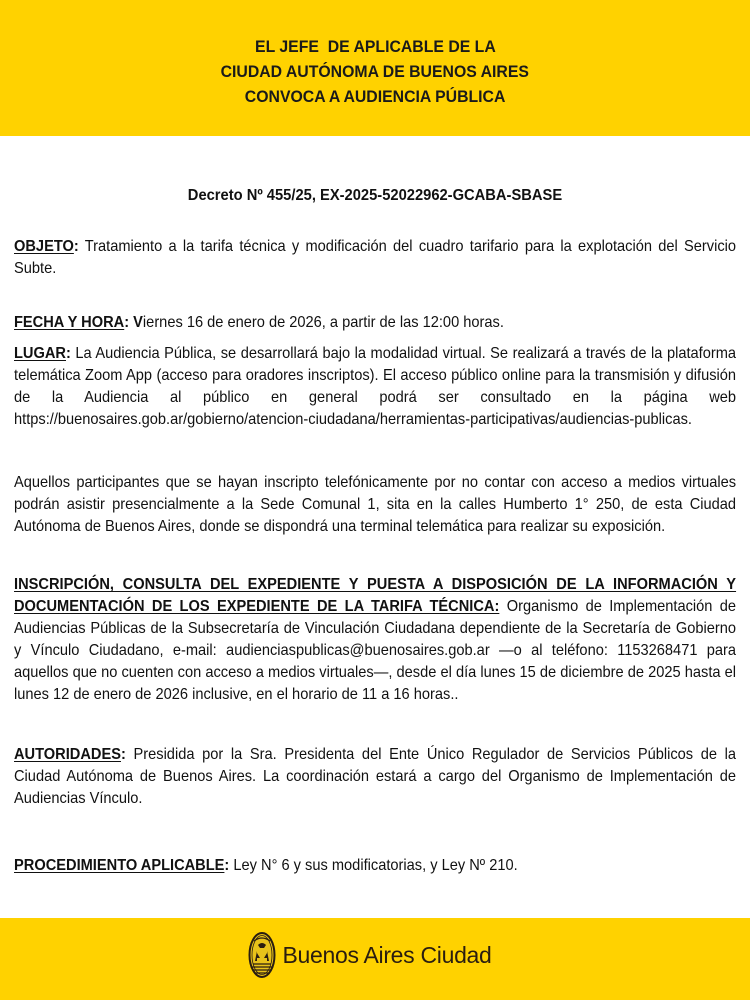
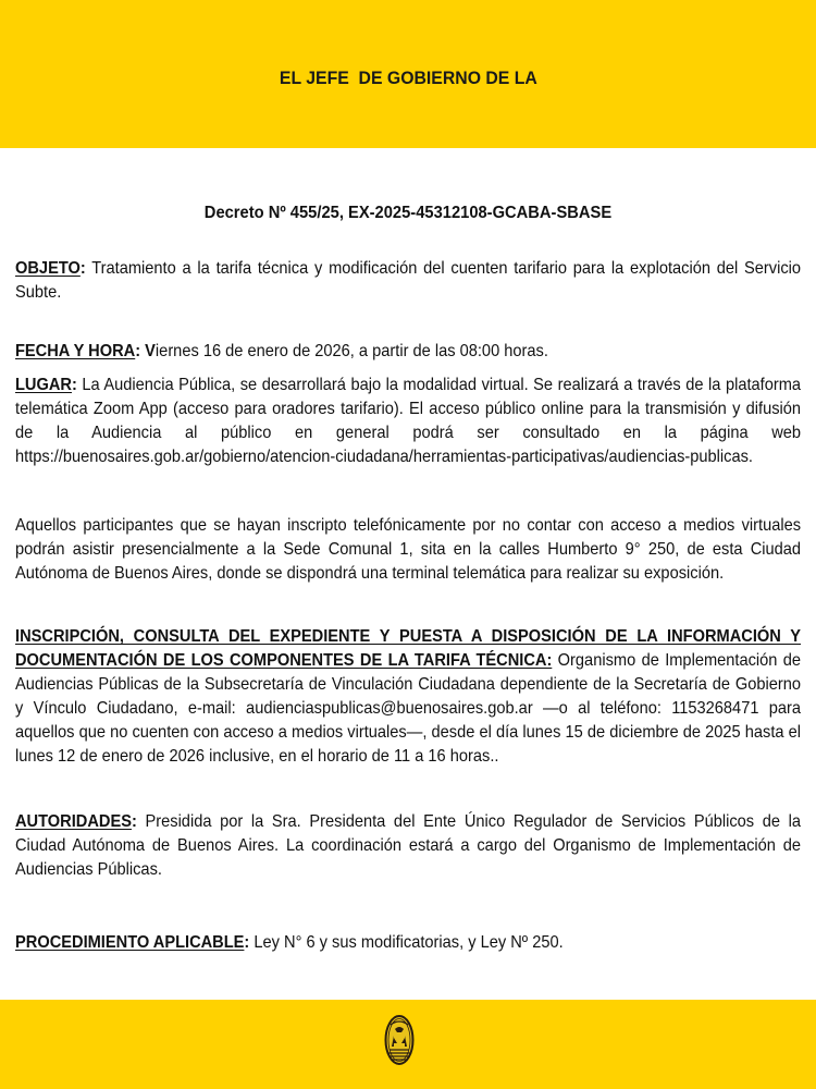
- EL JEFE DE APLICABLE DE LA
+ EL JEFE DE GOBIERNO DE LA
- CIUDAD AUTÓNOMA DE BUENOS AIRES
- CONVOCA A AUDIENCIA PÚBLICA
- Decreto Nº 455/25, EX-2025-52022962-GCABA-SBASE
+ Decreto Nº 455/25, EX-2025-45312108-GCABA-SBASE
- OBJETO: Tratamiento a la tarifa técnica y modificación del cuadro tarifario para la explotación del Servicio Subte.
+ OBJETO: Tratamiento a la tarifa técnica y modificación del cuenten tarifario para la explotación del Servicio Subte.
- FECHA Y HORA: Viernes 16 de enero de 2026, a partir de las 12:00 horas.
+ FECHA Y HORA: Viernes 16 de enero de 2026, a partir de las 08:00 horas.
- LUGAR: La Audiencia Pública, se desarrollará bajo la modalidad virtual. Se realizará a través de la plataforma telemática Zoom App (acceso para oradores inscriptos). El acceso público online para la transmisión y difusión de la Audiencia al público en general podrá ser consultado en la página web https://buenosaires.gob.ar/gobierno/atencion-ciudadana/herramientas-participativas/audiencias-publicas.
+ LUGAR: La Audiencia Pública, se desarrollará bajo la modalidad virtual. Se realizará a través de la plataforma telemática Zoom App (acceso para oradores tarifario). El acceso público online para la transmisión y difusión de la Audiencia al público en general podrá ser consultado en la página web https://buenosaires.gob.ar/gobierno/atencion-ciudadana/herramientas-participativas/audiencias-publicas.
- Aquellos participantes que se hayan inscripto telefónicamente por no contar con acceso a medios virtuales podrán asistir presencialmente a la Sede Comunal 1, sita en la calles Humberto 1° 250, de esta Ciudad Autónoma de Buenos Aires, donde se dispondrá una terminal telemática para realizar su exposición.
+ Aquellos participantes que se hayan inscripto telefónicamente por no contar con acceso a medios virtuales podrán asistir presencialmente a la Sede Comunal 1, sita en la calles Humberto 9° 250, de esta Ciudad Autónoma de Buenos Aires, donde se dispondrá una terminal telemática para realizar su exposición.
- INSCRIPCIÓN, CONSULTA DEL EXPEDIENTE Y PUESTA A DISPOSICIÓN DE LA INFORMACIÓN Y DOCUMENTACIÓN DE LOS EXPEDIENTE DE LA TARIFA TÉCNICA: Organismo de Implementación de Audiencias Públicas de la Subsecretaría de Vinculación Ciudadana dependiente de la Secretaría de Gobierno y Vínculo Ciudadano, e-mail: audienciaspublicas@buenosaires.gob.ar —o al teléfono: 1153268471 para aquellos que no cuenten con acceso a medios virtuales—, desde el día lunes 15 de diciembre de 2025 hasta el lunes 12 de enero de 2026 inclusive, en el horario de 11 a 16 horas..
+ INSCRIPCIÓN, CONSULTA DEL EXPEDIENTE Y PUESTA A DISPOSICIÓN DE LA INFORMACIÓN Y DOCUMENTACIÓN DE LOS COMPONENTES DE LA TARIFA TÉCNICA: Organismo de Implementación de Audiencias Públicas de la Subsecretaría de Vinculación Ciudadana dependiente de la Secretaría de Gobierno y Vínculo Ciudadano, e-mail: audienciaspublicas@buenosaires.gob.ar —o al teléfono: 1153268471 para aquellos que no cuenten con acceso a medios virtuales—, desde el día lunes 15 de diciembre de 2025 hasta el lunes 12 de enero de 2026 inclusive, en el horario de 11 a 16 horas..
- AUTORIDADES: Presidida por la Sra. Presidenta del Ente Único Regulador de Servicios Públicos de la Ciudad Autónoma de Buenos Aires. La coordinación estará a cargo del Organismo de Implementación de Audiencias Vínculo.
+ AUTORIDADES: Presidida por la Sra. Presidenta del Ente Único Regulador de Servicios Públicos de la Ciudad Autónoma de Buenos Aires. La coordinación estará a cargo del Organismo de Implementación de Audiencias Públicas.
- PROCEDIMIENTO APLICABLE: Ley N° 6 y sus modificatorias, y Ley Nº 210.
+ PROCEDIMIENTO APLICABLE: Ley N° 6 y sus modificatorias, y Ley Nº 250.
- Buenos Aires Ciudad
